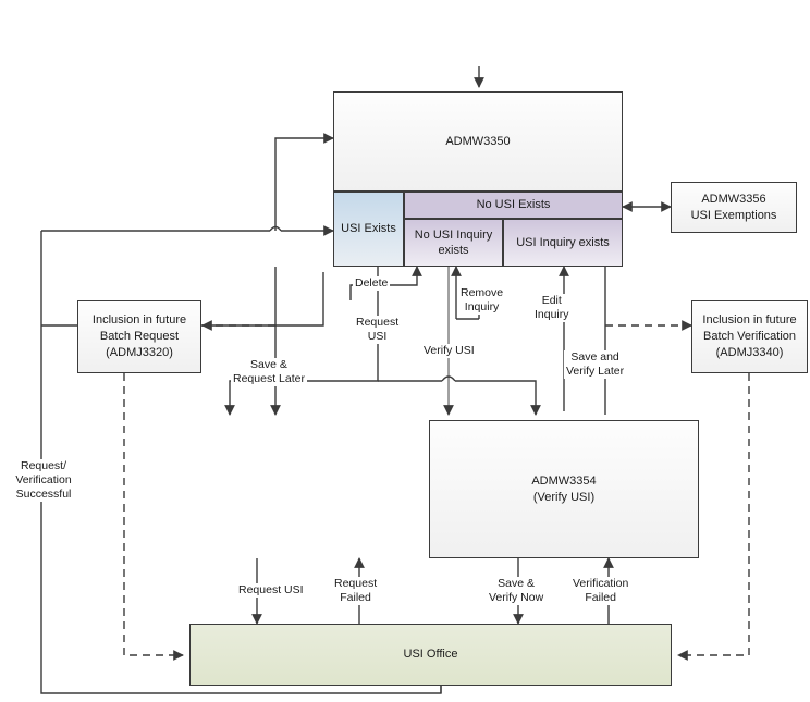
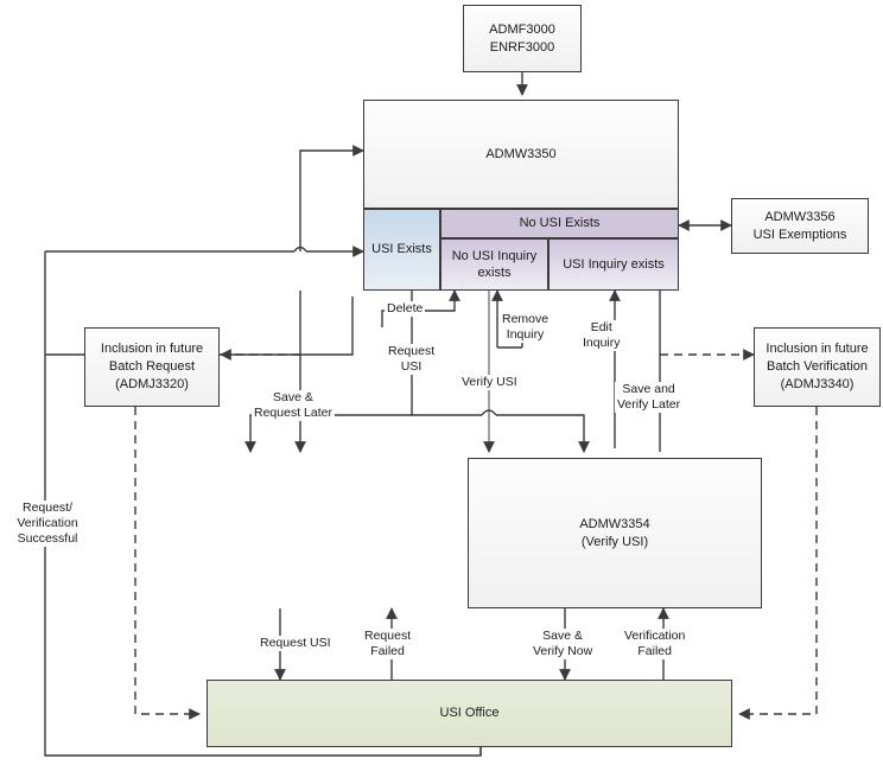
+ ADMF3000
+ ENRF3000
  ADMW3350
  USI Exists
  No USI Exists
  No USI Inquiry
  exists
  USI Inquiry exists
  ADMW3356
  USI Exemptions
  Inclusion in future
  Batch Request
  (ADMJ3320)
  Inclusion in future
  Batch Verification
  (ADMJ3340)
  ADMW3354
  (Verify USI)
  USI Office
  Delete
  Request
  USI
  Remove
  Inquiry
  Edit
  Inquiry
  Verify USI
  Save &
  Request Later
  Save and
  Verify Later
  Request USI
  Request
  Failed
  Save &
  Verify Now
  Verification
  Failed
  Request/
  Verification
  Successful
